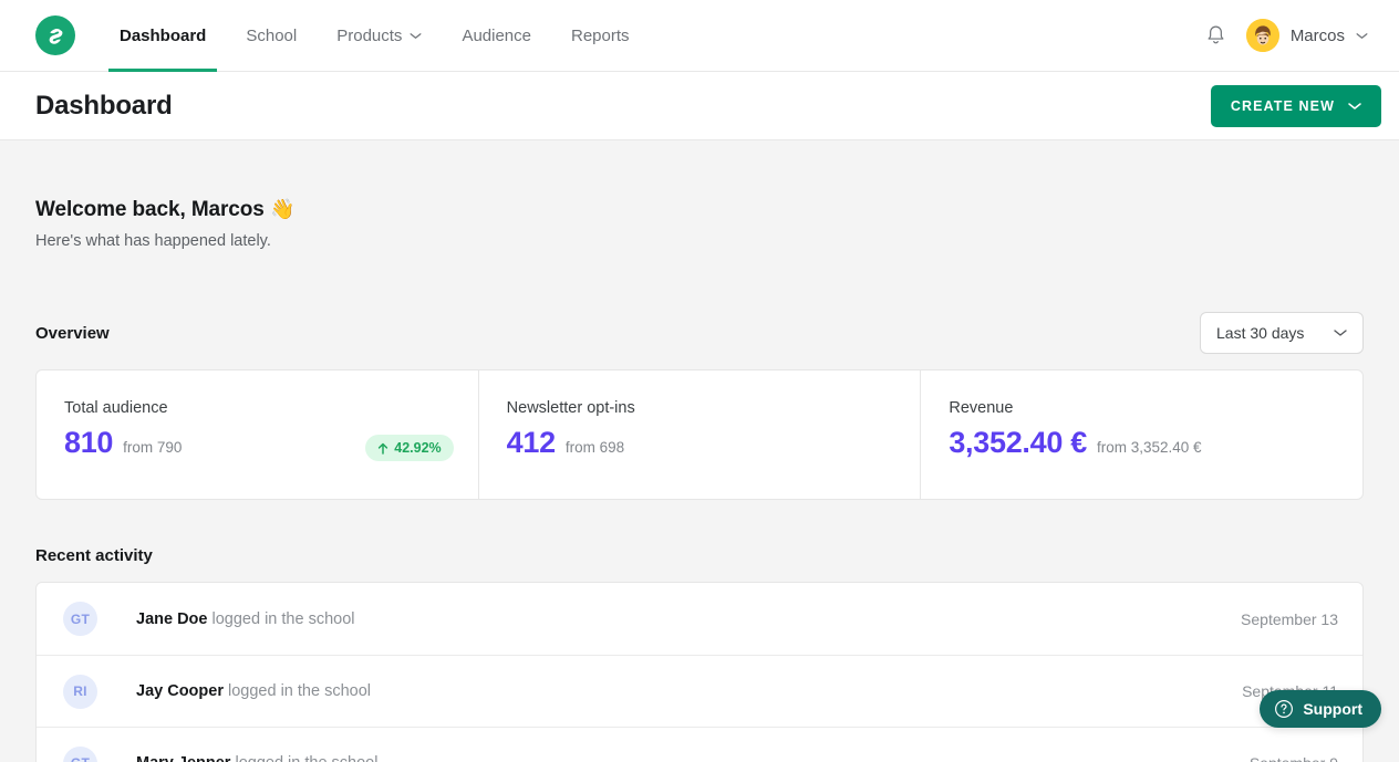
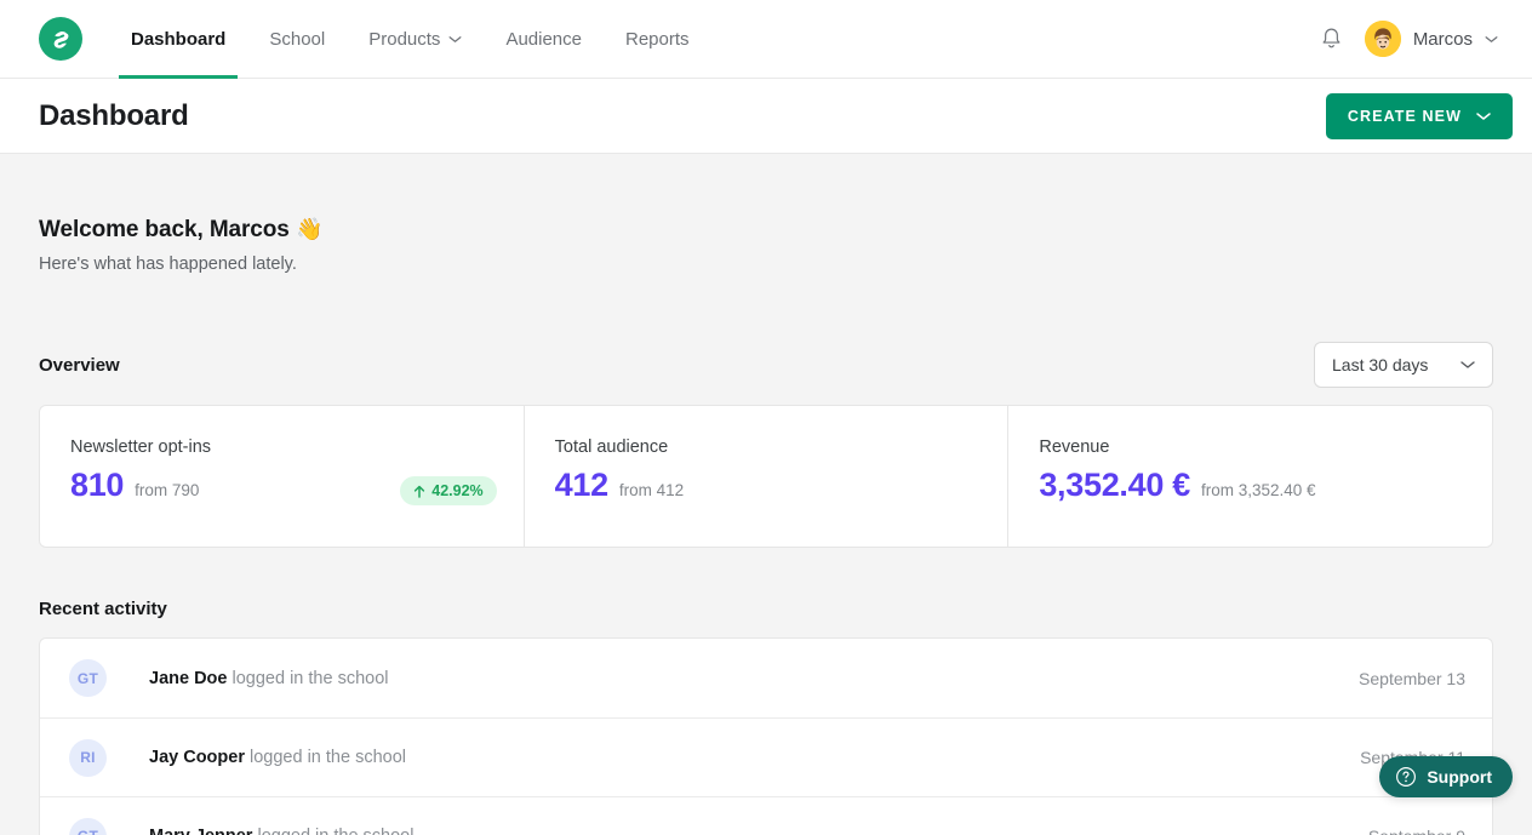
  Dashboard
  School
  Products
  Audience
  Reports
  Marcos
  Dashboard
  CREATE NEW
  Welcome back, Marcos 👋
  Here's what has happened lately.
  Overview
  Last 30 days
- Total audience
+ Newsletter opt-ins
  810
  from 790
  42.92%
- Newsletter opt-ins
+ Total audience
  412
- from 698
+ from 412
  Revenue
  3,352.40 €
  from 3,352.40 €
  Recent activity
  GT
  Jane Doe logged in the school
  September 13
  RI
  Jay Cooper logged in the school
  Support
